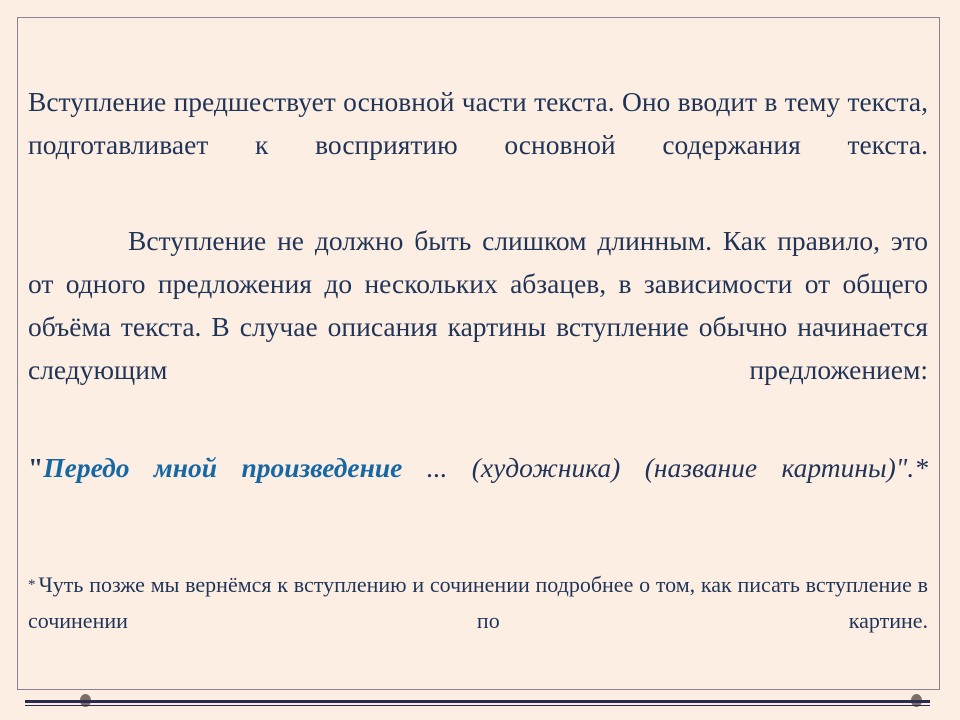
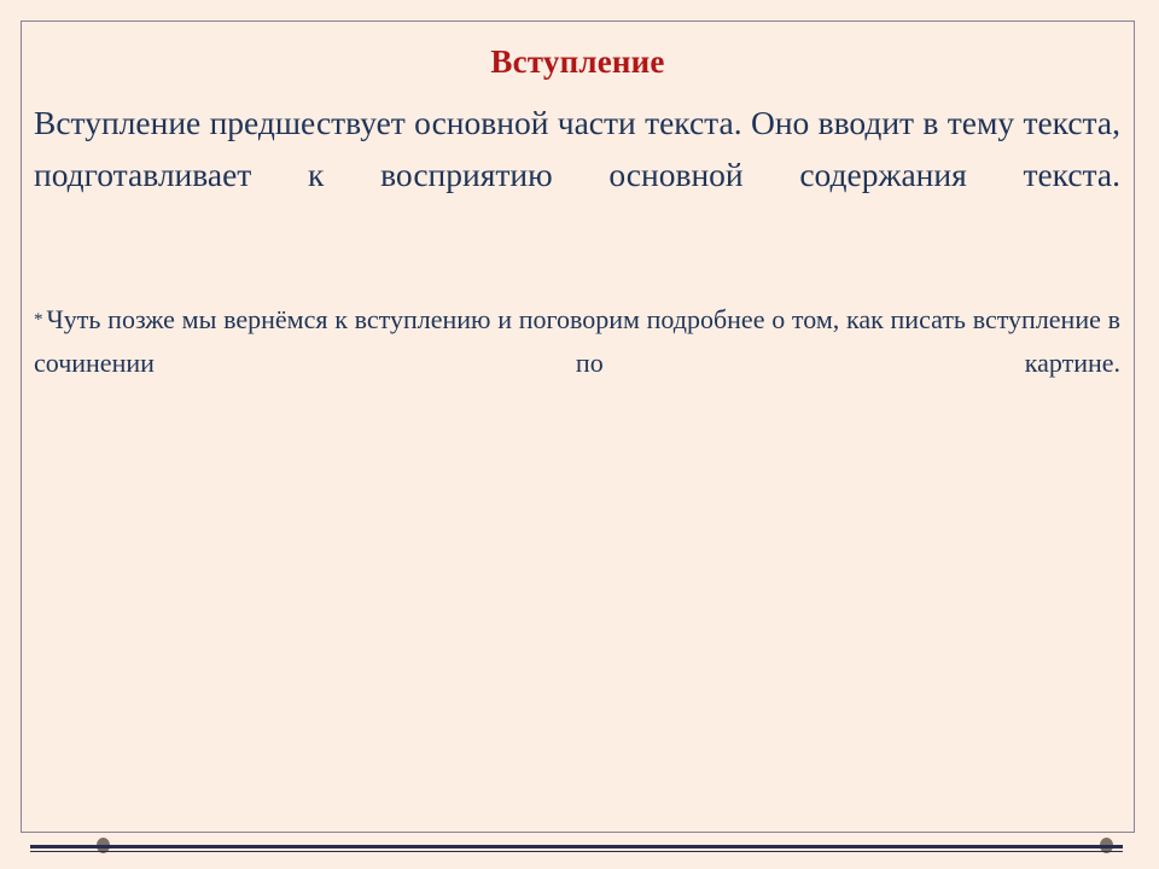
+ Вступление
  Вступление предшествует основной части текста. Оно вводит в тему текста, подготавливает к восприятию основной содержания текста.
- Вступление не должно быть слишком длинным. Как правило, это от одного предложения до нескольких абзацев, в зависимости от общего объёма текста. В случае описания картины вступление обычно начинается следующим предложением:
- "Передо мной произведение ... (художника) (название картины)".*
- * Чуть позже мы вернёмся к вступлению и сочинении подробнее о том, как писать вступление в сочинении по картине.
+ * Чуть позже мы вернёмся к вступлению и поговорим подробнее о том, как писать вступление в сочинении по картине.
